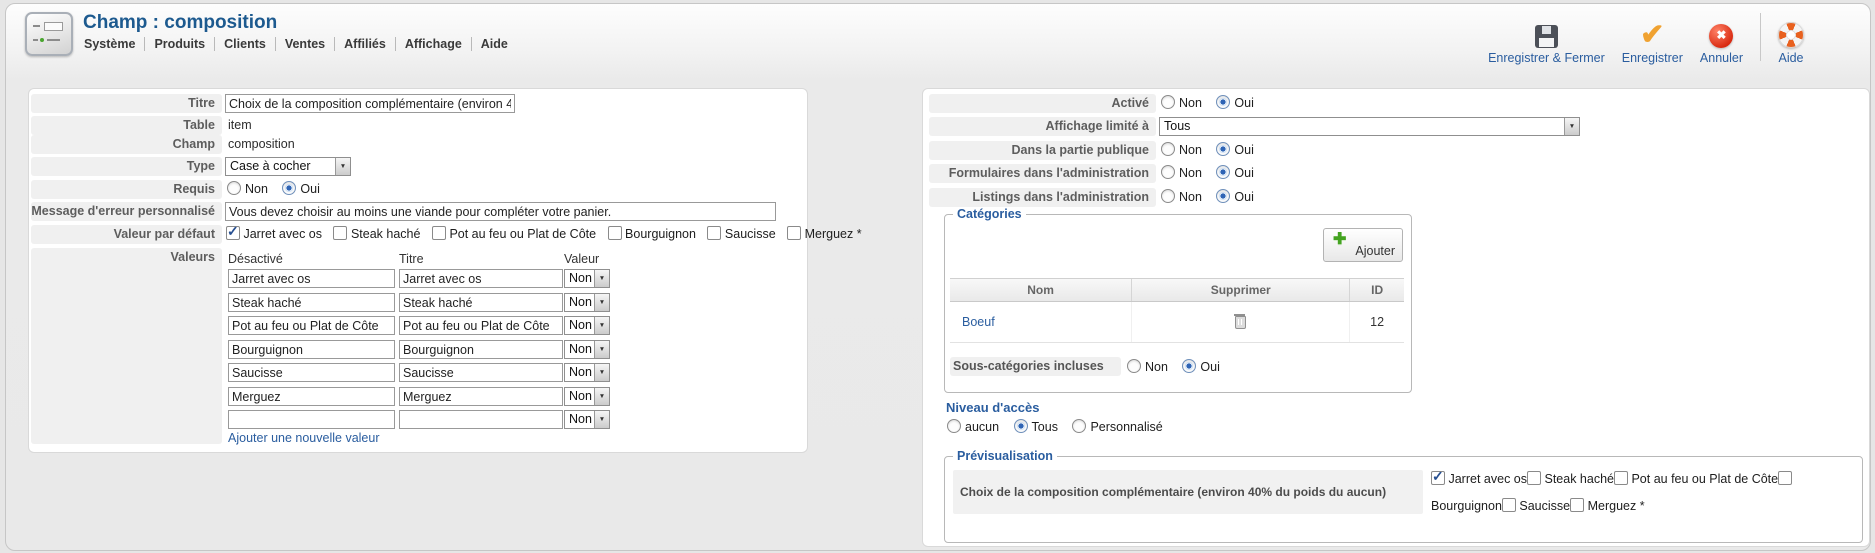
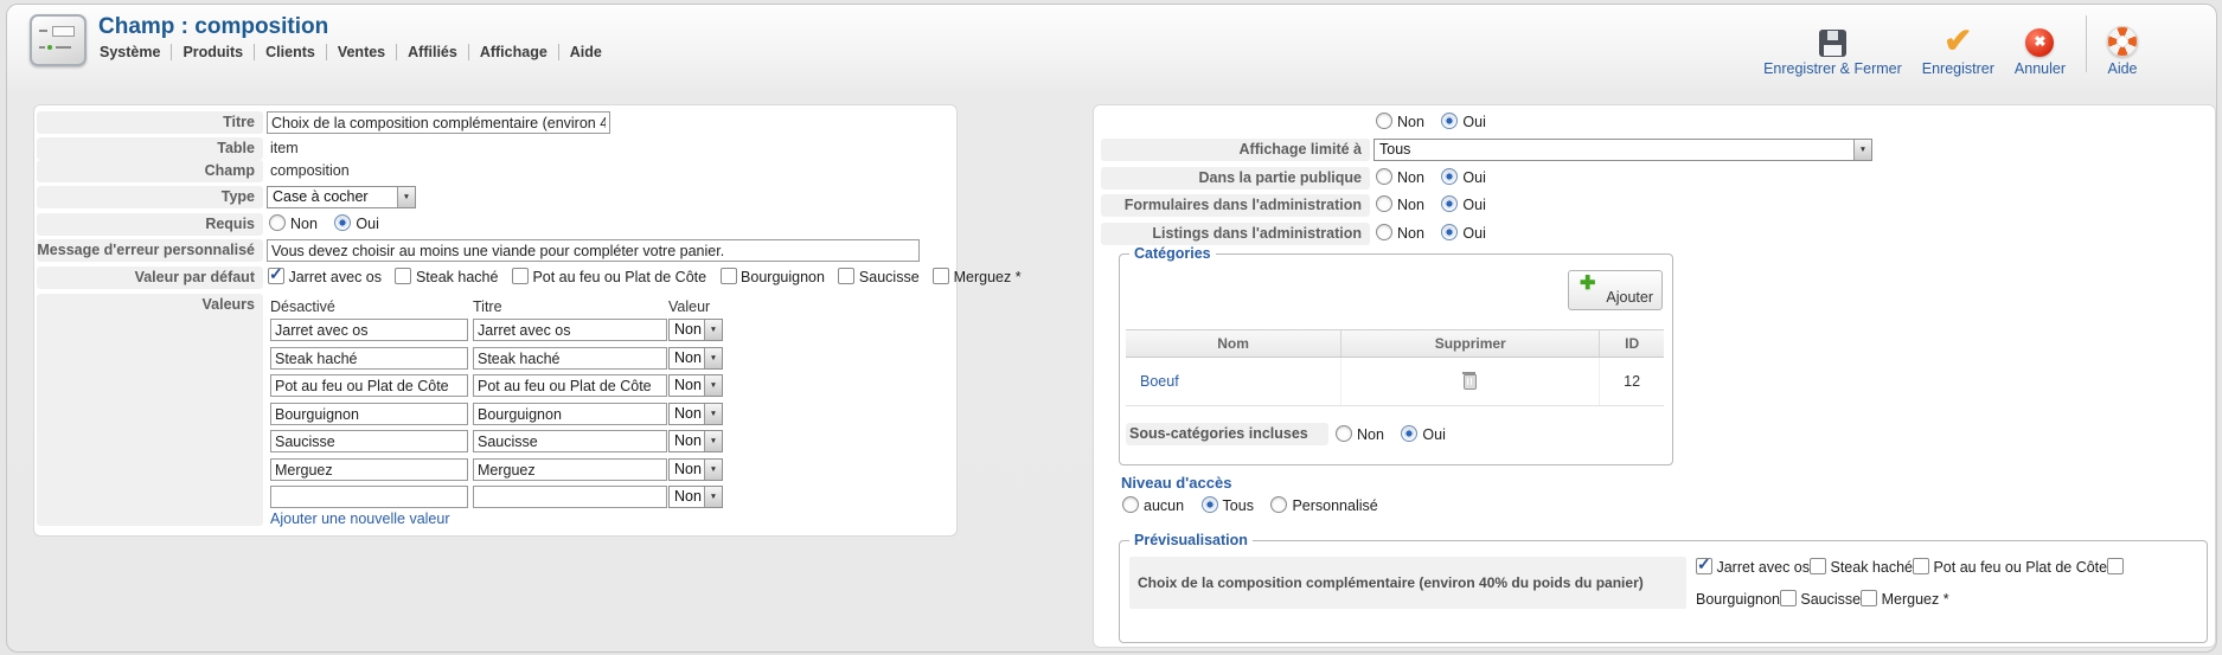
  Champ : composition
  Système
  Produits
  Clients
  Ventes
  Affiliés
  Affichage
  Aide
  Enregistrer & Fermer
  ✔
  Enregistrer
  Annuler
  Aide
  Titre
  Choix de la composition complémentaire (environ 4
  Table
  item
  Champ
  composition
  Type
  Case à cocher
  Requis
  Non Oui
  Message d'erreur personnalisé
  Vous devez choisir au moins une viande pour compléter votre panier.
  Valeur par défaut
  Jarret avec os Steak haché Pot au feu ou Plat de Côte Bourguignon Saucisse Merguez *
  Valeurs
  Désactivé
  Titre
  Valeur
  Jarret avec os
  Jarret avec os
  Non
  Steak haché
  Steak haché
  Non
  Pot au feu ou Plat de Côte
  Pot au feu ou Plat de Côte
  Non
  Bourguignon
  Bourguignon
  Non
  Saucisse
  Saucisse
  Non
  Merguez
  Merguez
  Non
  Non
  Ajouter une nouvelle valeur
- Activé
  Non Oui
  Affichage limité à
  Tous
  Dans la partie publique
  Non Oui
  Formulaires dans l'administration
  Non Oui
  Listings dans l'administration
  Non Oui
  Catégories
  ✚
  Ajouter
  Nom
  Supprimer
  ID
  Boeuf
  12
  Sous-catégories incluses
  Non Oui
  Niveau d'accès
  aucun Tous Personnalisé
  Prévisualisation
- Choix de la composition complémentaire (environ 40% du poids du aucun)
+ Choix de la composition complémentaire (environ 40% du poids du panier)
  Jarret avec os Steak haché Pot au feu ou Plat de Côte Bourguignon Saucisse Merguez *
